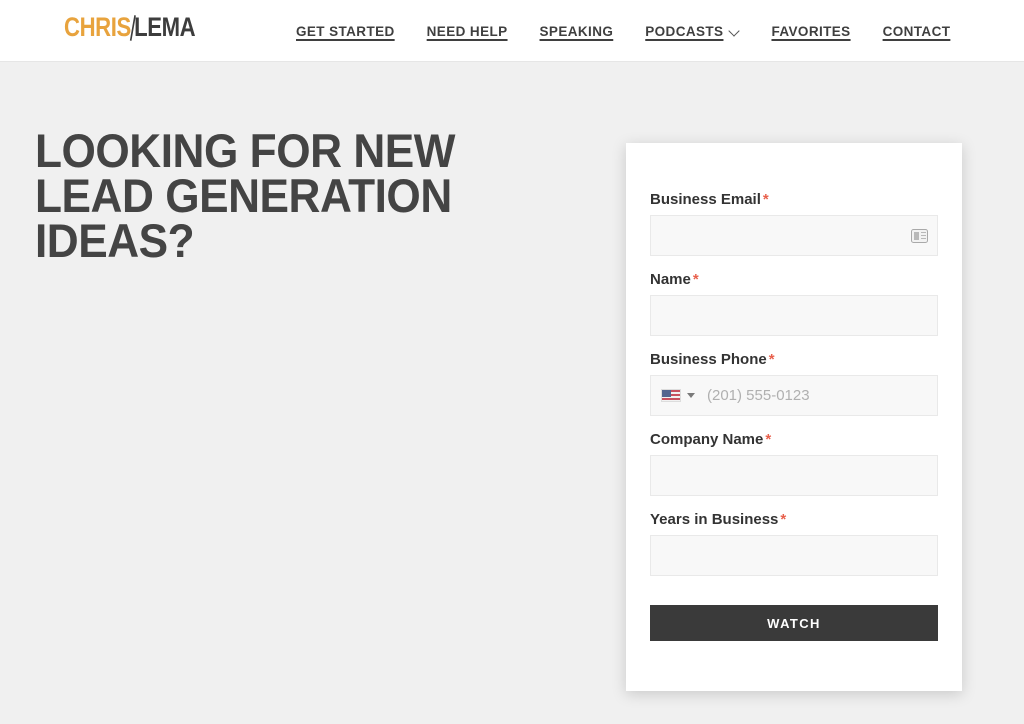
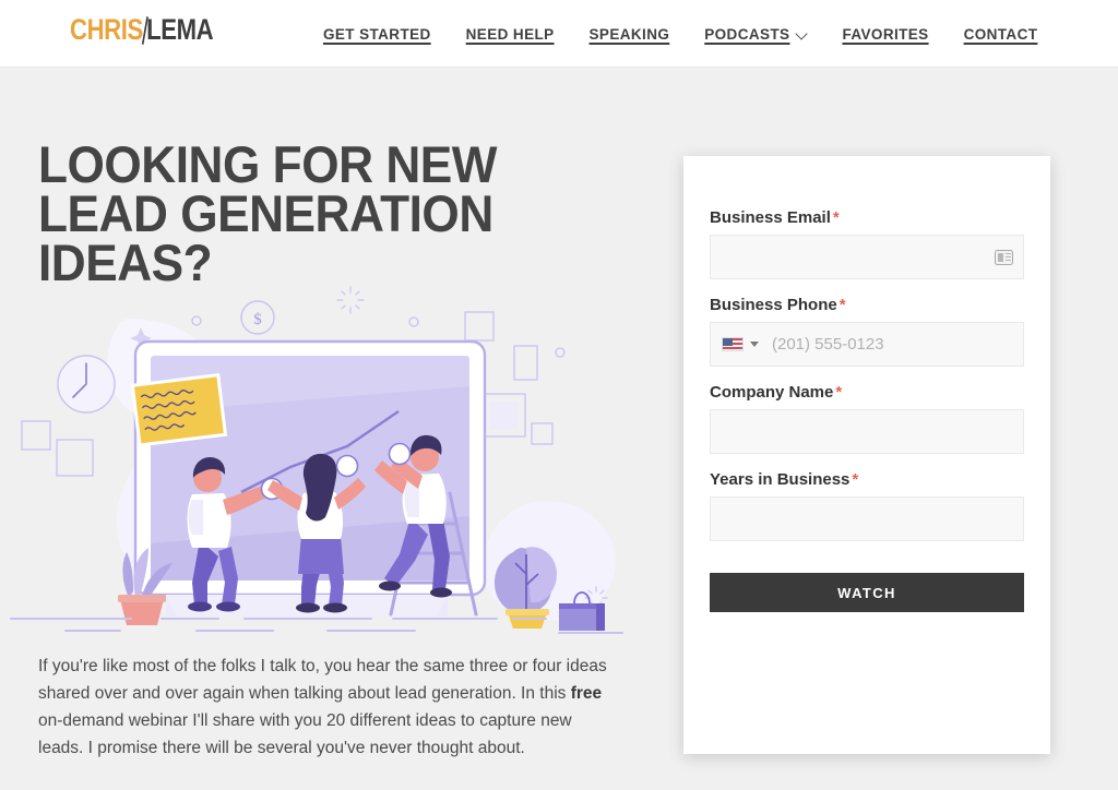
  CHRIS
  LEMA
  GET STARTED
  NEED HELP
  SPEAKING
  PODCASTS
  FAVORITES
  CONTACT
  LOOKING FOR NEW LEAD GENERATION IDEAS?
+ $
+ If you're like most of the folks I talk to, you hear the same three or four ideas shared over and over again when talking about lead generation. In this free on-demand webinar I'll share with you 20 different ideas to capture new leads. I promise there will be several you've never thought about.
  Business Email*
- Name*
  Business Phone*
  (201) 555-0123
  Company Name*
  Years in Business*
  WATCH
